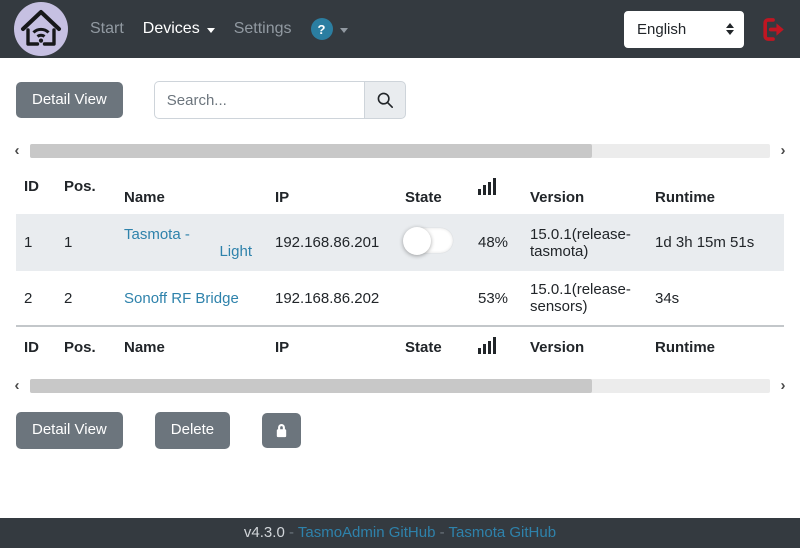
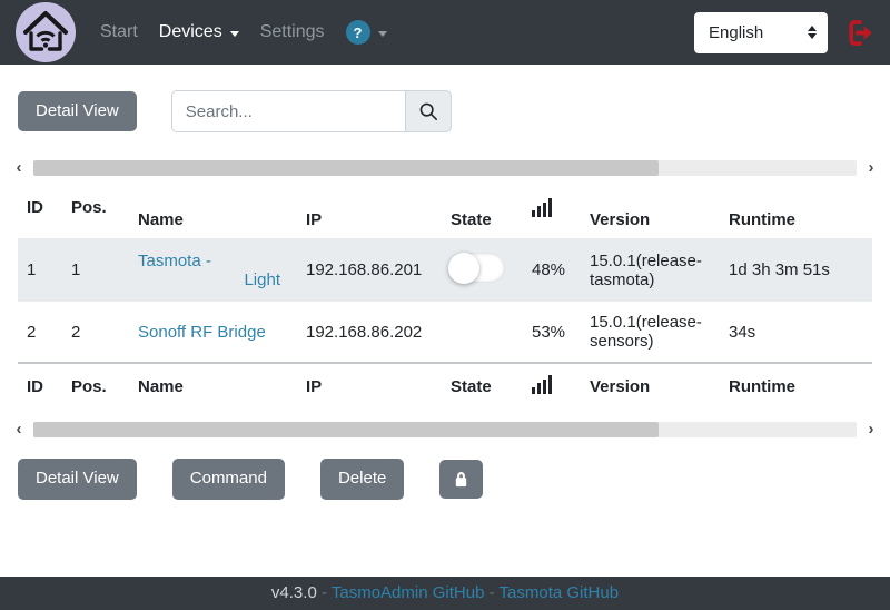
  Start
  Devices
  Settings
  ?
  English
  Detail View
  Search...
  ‹
  ›
  ID	Pos.	Name	IP	State		Version	Runtime
- 1	1	Tasmota -Light	192.168.86.201		48%	15.0.1(release-tasmota)	1d 3h 15m 51s
+ 1	1	Tasmota -Light	192.168.86.201		48%	15.0.1(release-tasmota)	1d 3h 3m 51s
  2	2	Sonoff RF Bridge	192.168.86.202		53%	15.0.1(release-sensors)	34s
  ID	Pos.	Name	IP	State		Version	Runtime
  ‹
  ›
  Detail View
+ Command
  Delete
  v4.3.0 - TasmoAdmin GitHub - Tasmota GitHub
